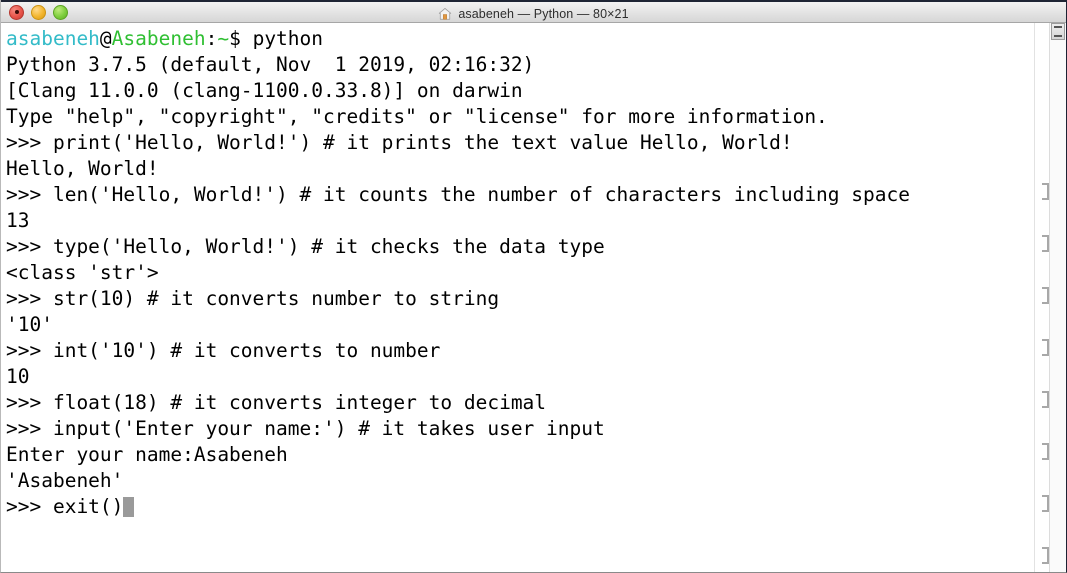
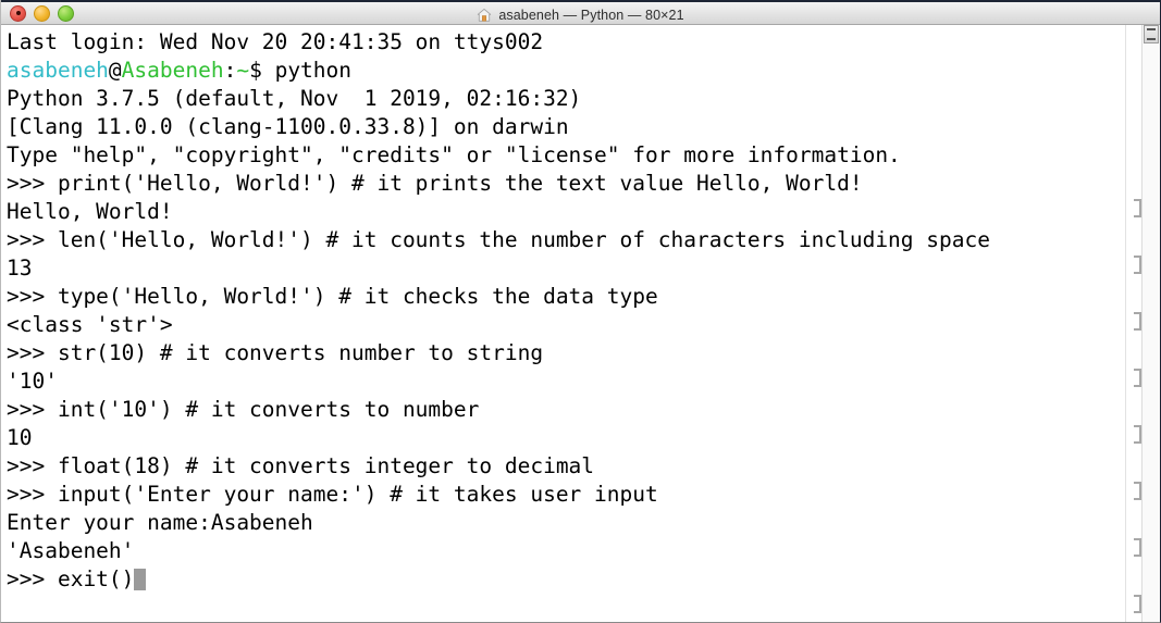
  asabeneh — Python — 80×21
+ Last login: Wed Nov 20 20:41:35 on ttys002
  asabeneh@Asabeneh:~$ python
  Python 3.7.5 (default, Nov 1 2019, 02:16:32)
  [Clang 11.0.0 (clang-1100.0.33.8)] on darwin
  Type "help", "copyright", "credits" or "license" for more information.
  >>> print('Hello, World!') # it prints the text value Hello, World!
  Hello, World!
  >>> len('Hello, World!') # it counts the number of characters including space
  13
  >>> type('Hello, World!') # it checks the data type
  <class 'str'>
  >>> str(10) # it converts number to string
  '10'
  >>> int('10') # it converts to number
  10
  >>> float(18) # it converts integer to decimal
  >>> input('Enter your name:') # it takes user input
  Enter your name:Asabeneh
  'Asabeneh'
  >>> exit()
